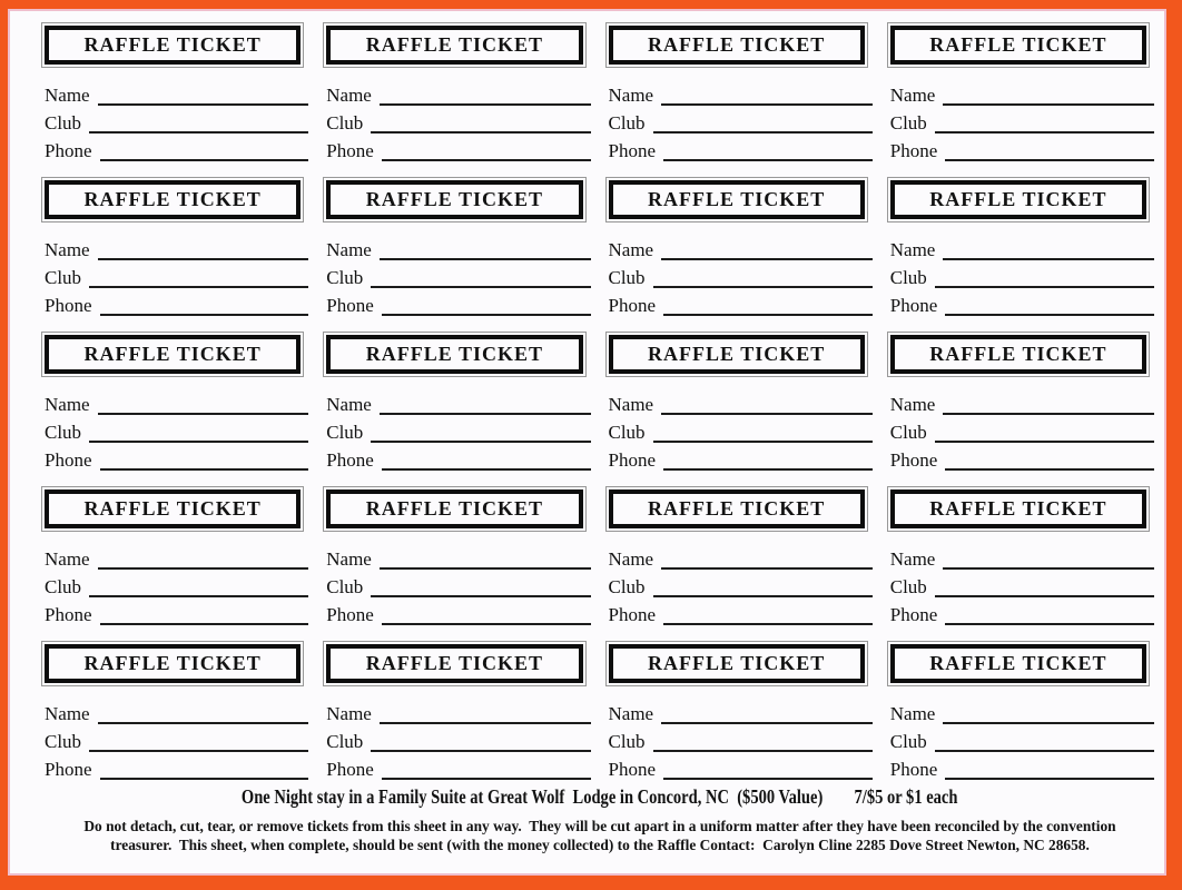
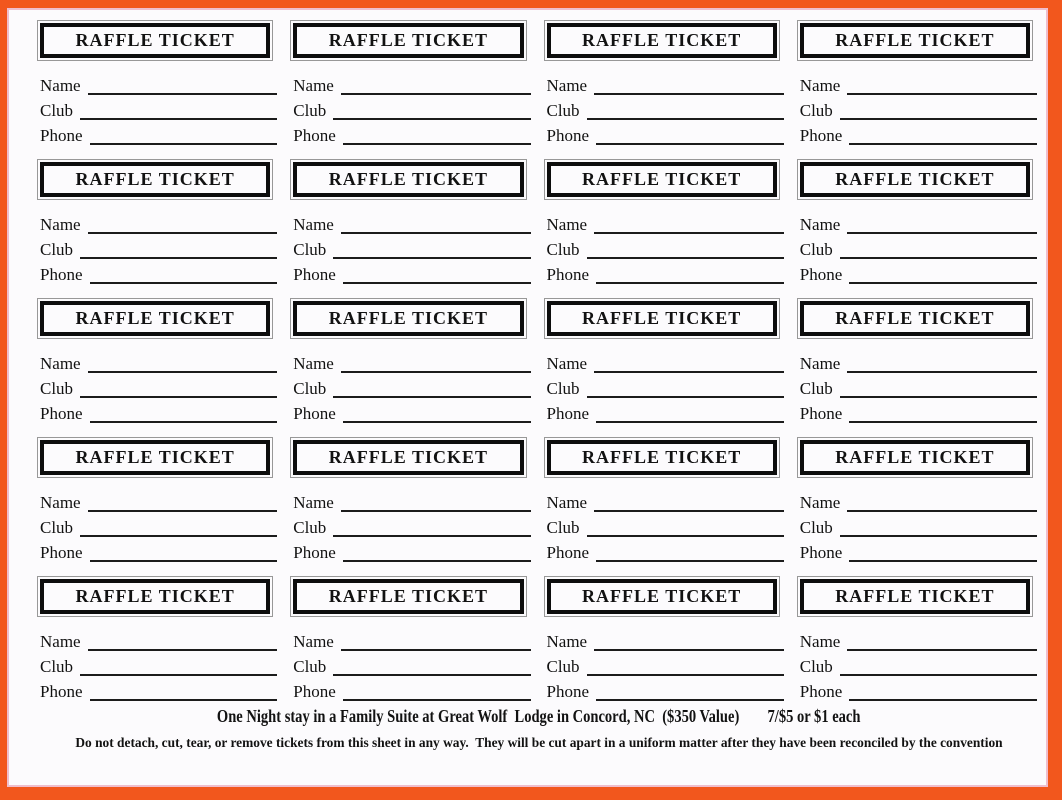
  RAFFLE TICKET
  Name
  Club
  Phone
  RAFFLE TICKET
  Name
  Club
  Phone
  RAFFLE TICKET
  Name
  Club
  Phone
  RAFFLE TICKET
  Name
  Club
  Phone
  RAFFLE TICKET
  Name
  Club
  Phone
  RAFFLE TICKET
  Name
  Club
  Phone
  RAFFLE TICKET
  Name
  Club
  Phone
  RAFFLE TICKET
  Name
  Club
  Phone
  RAFFLE TICKET
  Name
  Club
  Phone
  RAFFLE TICKET
  Name
  Club
  Phone
  RAFFLE TICKET
  Name
  Club
  Phone
  RAFFLE TICKET
  Name
  Club
  Phone
  RAFFLE TICKET
  Name
  Club
  Phone
  RAFFLE TICKET
  Name
  Club
  Phone
  RAFFLE TICKET
  Name
  Club
  Phone
  RAFFLE TICKET
  Name
  Club
  Phone
  RAFFLE TICKET
  Name
  Club
  Phone
  RAFFLE TICKET
  Name
  Club
  Phone
  RAFFLE TICKET
  Name
  Club
  Phone
  RAFFLE TICKET
  Name
  Club
  Phone
- One Night stay in a Family Suite at Great Wolf Lodge in Concord, NC ($500 Value) 7/$5 or $1 each
+ One Night stay in a Family Suite at Great Wolf Lodge in Concord, NC ($350 Value) 7/$5 or $1 each
  Do not detach, cut, tear, or remove tickets from this sheet in any way. They will be cut apart in a uniform matter after they have been reconciled by the convention
- treasurer. This sheet, when complete, should be sent (with the money collected) to the Raffle Contact: Carolyn Cline 2285 Dove Street Newton, NC 28658.
